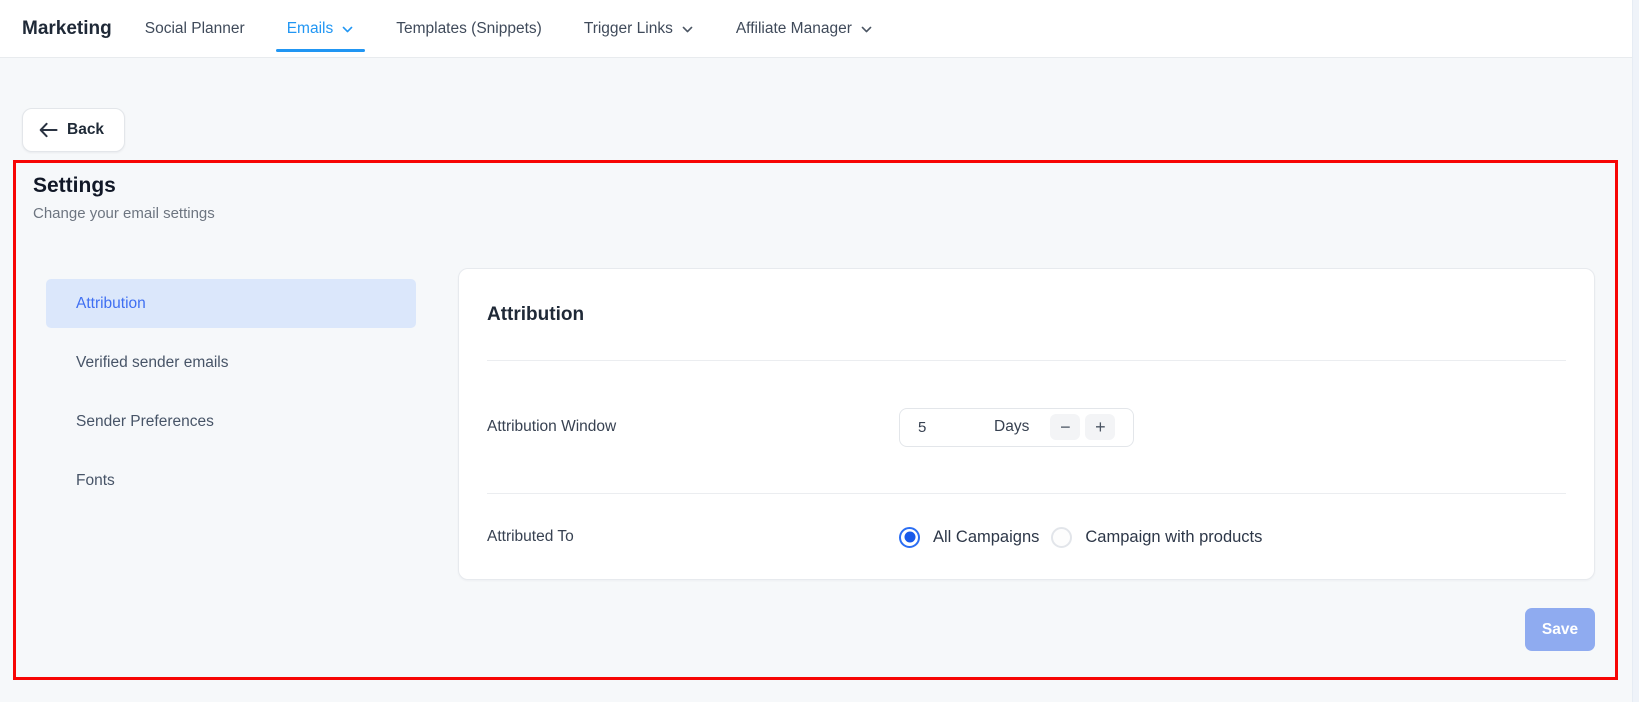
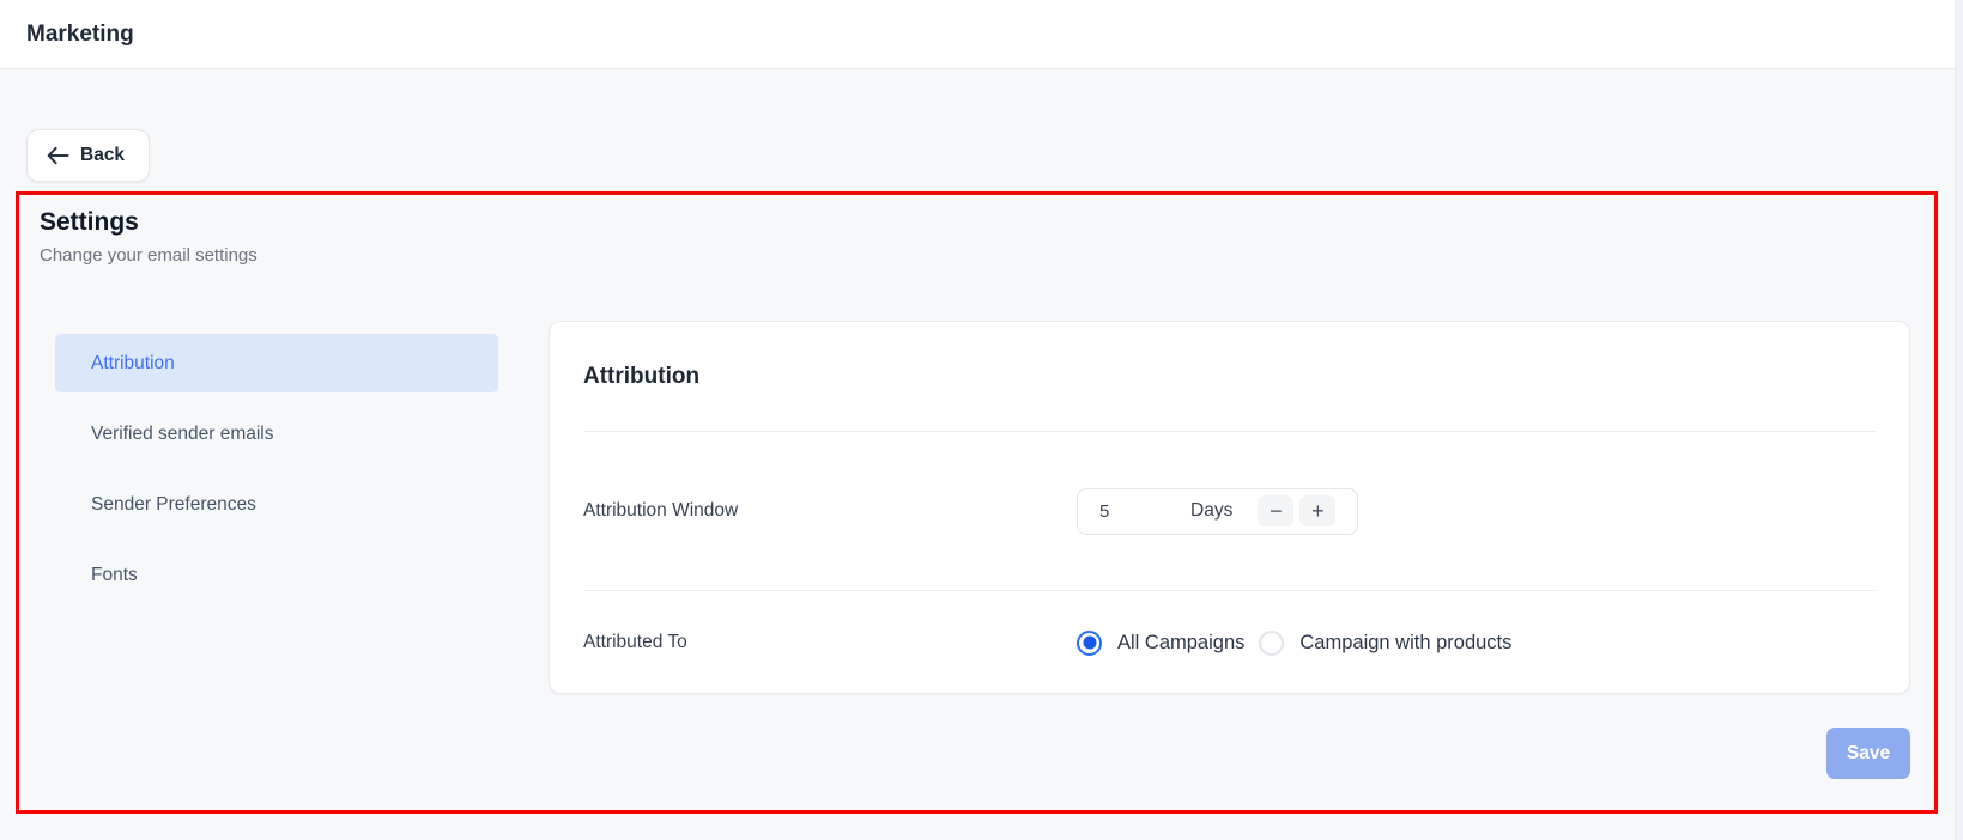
  Marketing
- Social Planner
- Emails
- Templates (Snippets)
- Trigger Links
- Affiliate Manager
  Back
  Settings
  Change your email settings
  Attribution
  Verified sender emails
  Sender Preferences
  Fonts
  Attribution
  Attribution Window
  5
  Days
  −
  +
  Attributed To
  All Campaigns
  Campaign with products
  Save
